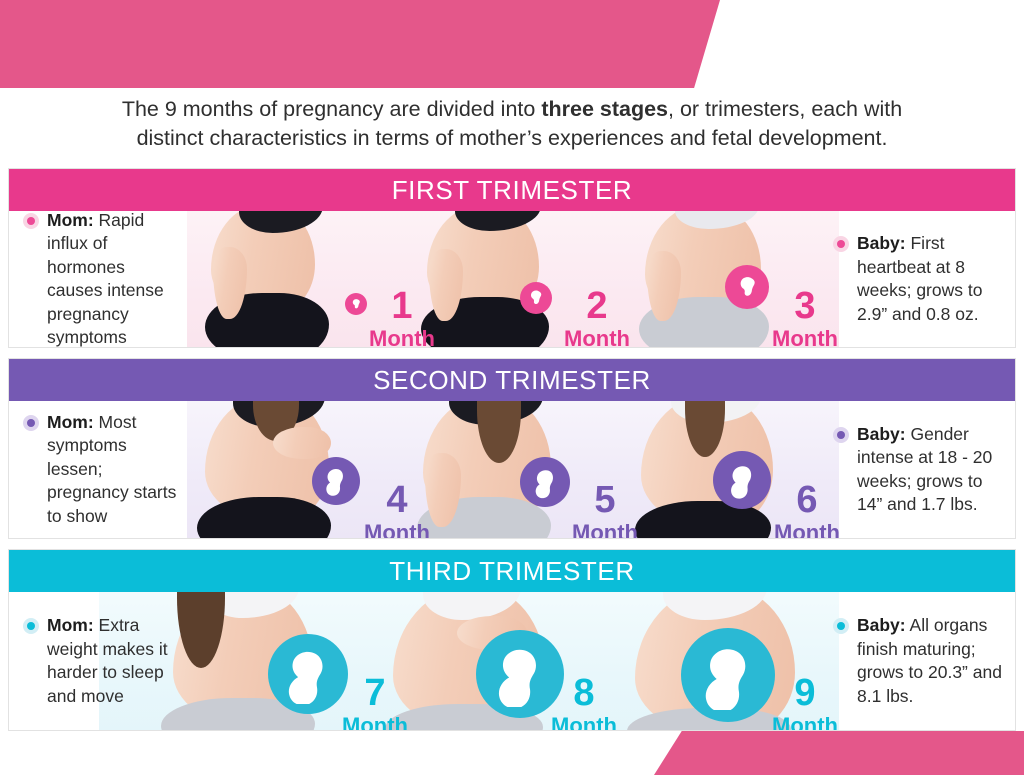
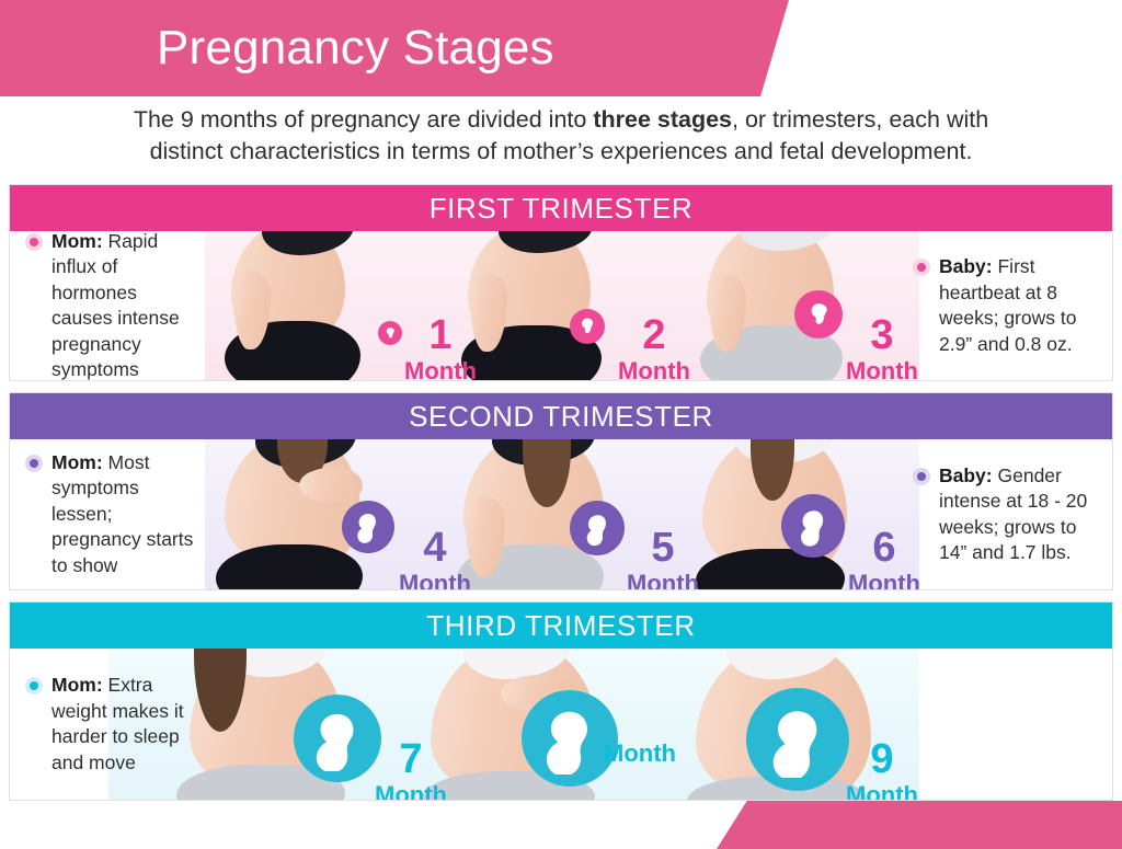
+ Pregnancy Stages
  The 9 months of pregnancy are divided into three stages, or trimesters, each with
  distinct characteristics in terms of mother’s experiences and fetal development.
  FIRST TRIMESTER
  1
  Month
  2
  Month
  3
  Month
  Mom: Rapid influx of hormones causes intense pregnancy symptoms
  Baby: First heartbeat at 8 weeks; grows to 2.9” and 0.8 oz.
  SECOND TRIMESTER
  4
  Month
  5
  Month
  6
  Month
  Mom: Most symptoms lessen; pregnancy starts to show
  Baby: Gender intense at 18 - 20 weeks; grows to 14” and 1.7 lbs.
  THIRD TRIMESTER
  7
  Month
- 8
  Month
  9
  Month
  Mom: Extra weight makes it harder to sleep and move
- Baby: All organs finish maturing; grows to 20.3” and 8.1 lbs.
